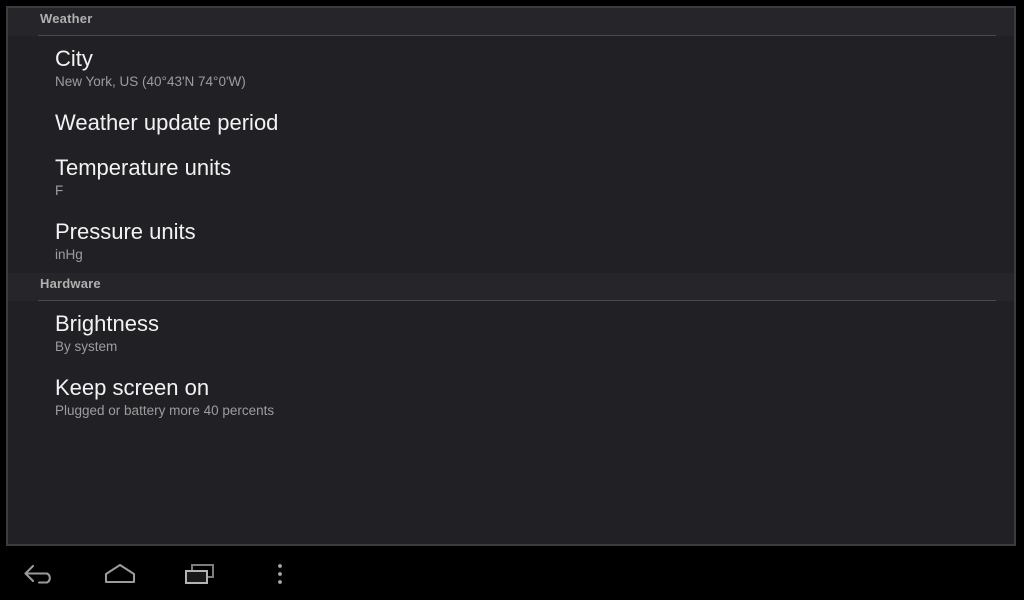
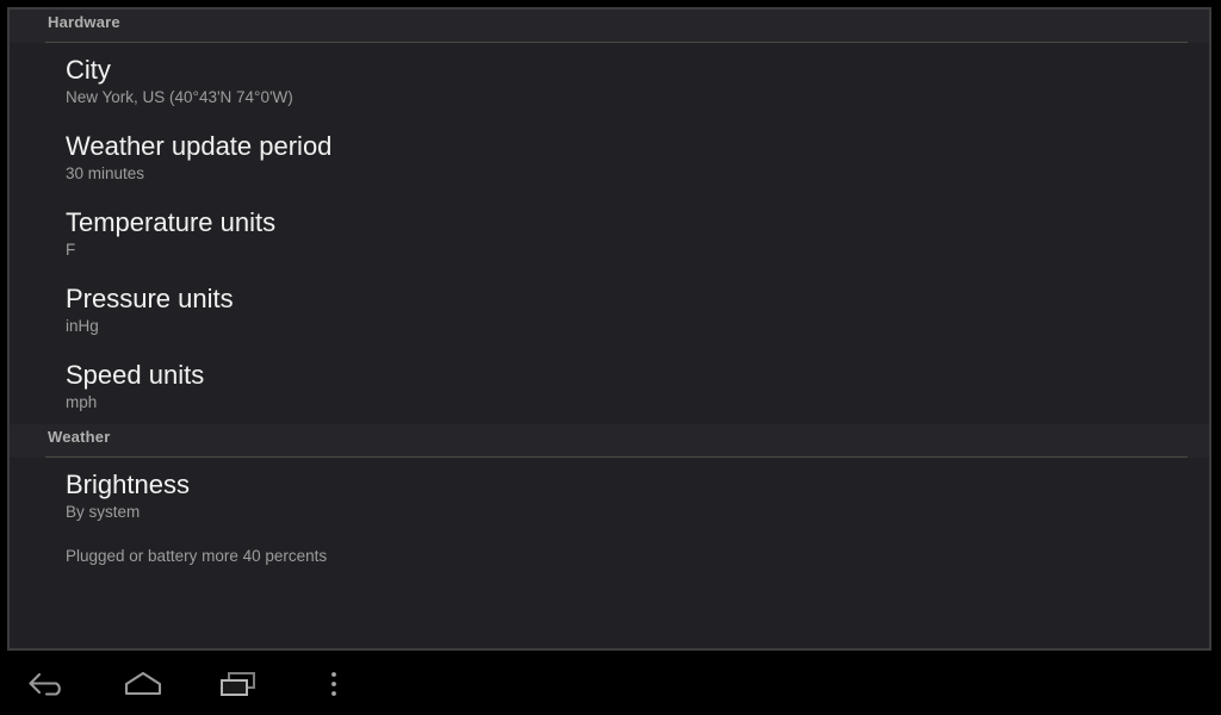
- Weather
+ Hardware
  City
  New York, US (40°43'N 74°0'W)
  Weather update period
+ 30 minutes
  Temperature units
  F
  Pressure units
  inHg
+ Speed units
+ mph
- Hardware
+ Weather
  Brightness
  By system
- Keep screen on
  Plugged or battery more 40 percents
